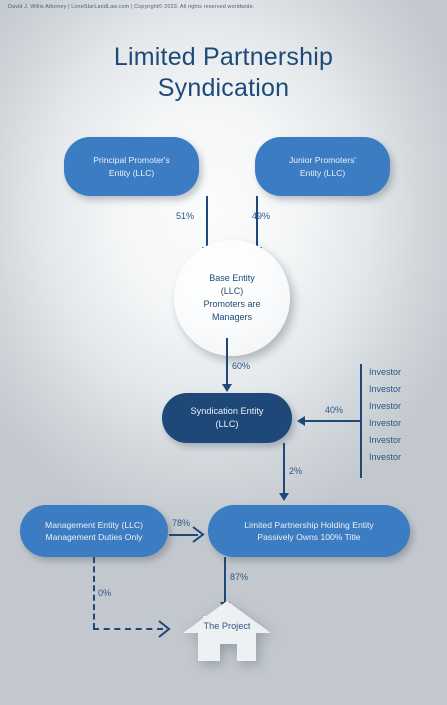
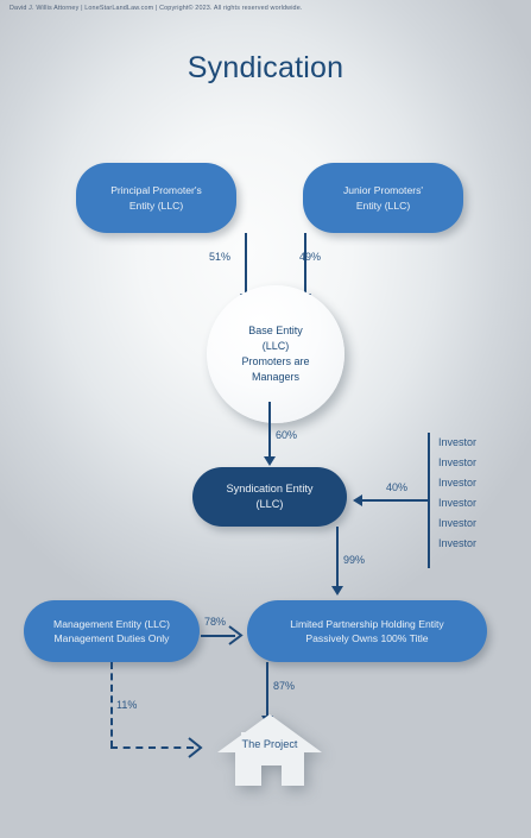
- Limited Partnership
  Syndication
  Principal Promoter's
  Entity (LLC)
  Junior Promoters'
  Entity (LLC)
  51%
  49%
  Base Entity
  (LLC)
  Promoters are
  Managers
  60%
  Syndication Entity
  (LLC)
  40%
  Investor
  Investor
  Investor
  Investor
  Investor
  Investor
- 2%
+ 99%
  Management Entity (LLC)
  Management Duties Only
  Limited Partnership Holding Entity
  Passively Owns 100% Title
  78%
  87%
- 0%
+ 11%
  The Project
